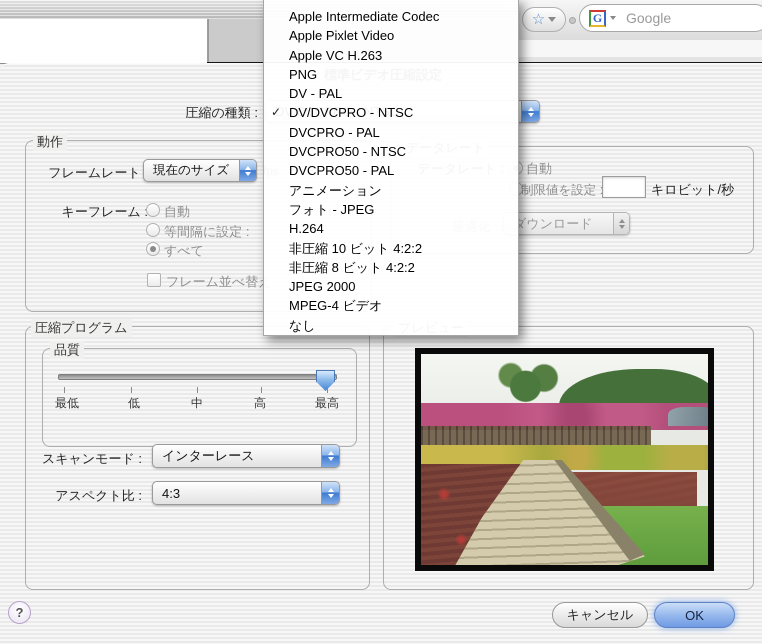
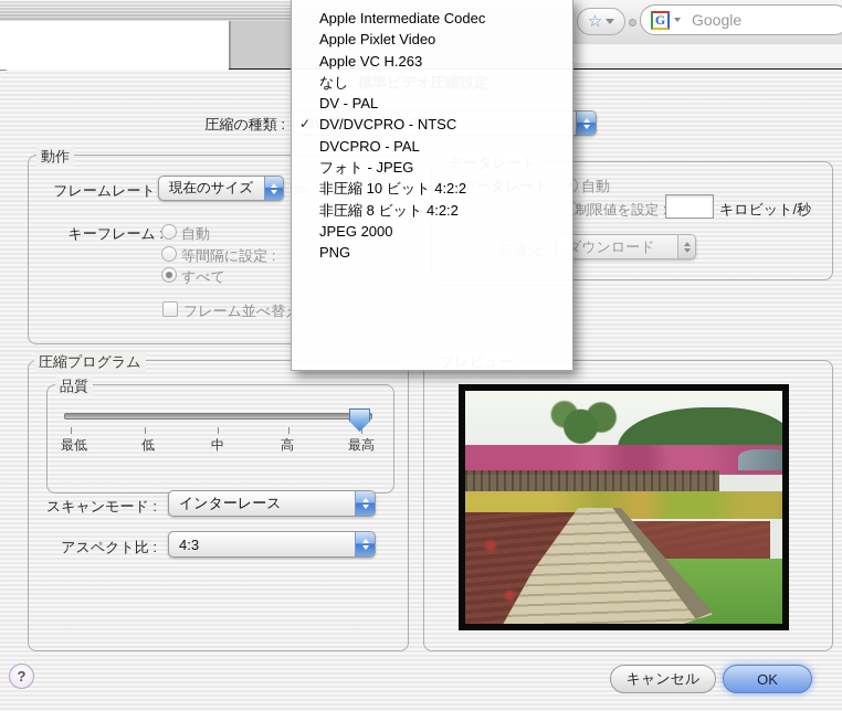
  ☆
  G
  Google
  圧縮の種類 :
  動作
  フレームレート
  現在のサイズ
  キーフレーム
  自動
  等間隔に設定 :
  すべて
  フレーム並べ替
  自動
  制限値を設定
  キロビット/秒
  ダウンロード
  圧縮プログラム
  品質
  最低
  低
  中
  高
  最高
  スキャンモード :
  インターレース
  アスペクト比 :
  4:3
  ?
  キャンセル
  OK
  Apple Intermediate Codec
  Apple Pixlet Video
  Apple VC H.263
- PNG
+ なし
  DV - PAL
  ✓
  DV/DVCPRO - NTSC
  DVCPRO - PAL
- DVCPRO50 - NTSC
- DVCPRO50 - PAL
- アニメーション
  フォト - JPEG
- H.264
  非圧縮 10 ビット 4:2:2
  非圧縮 8 ビット 4:2:2
  JPEG 2000
- MPEG-4 ビデオ
- なし
+ PNG
